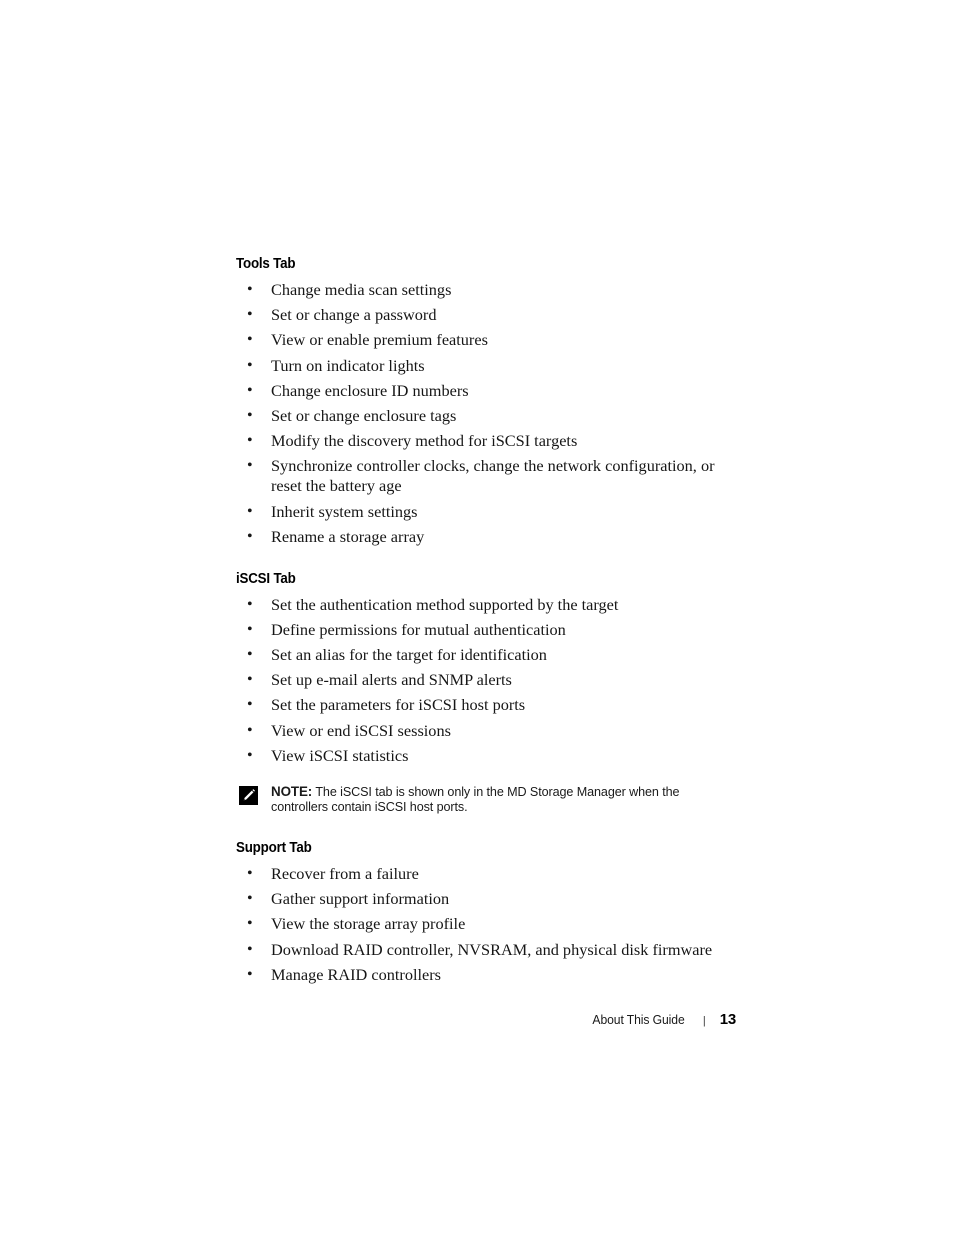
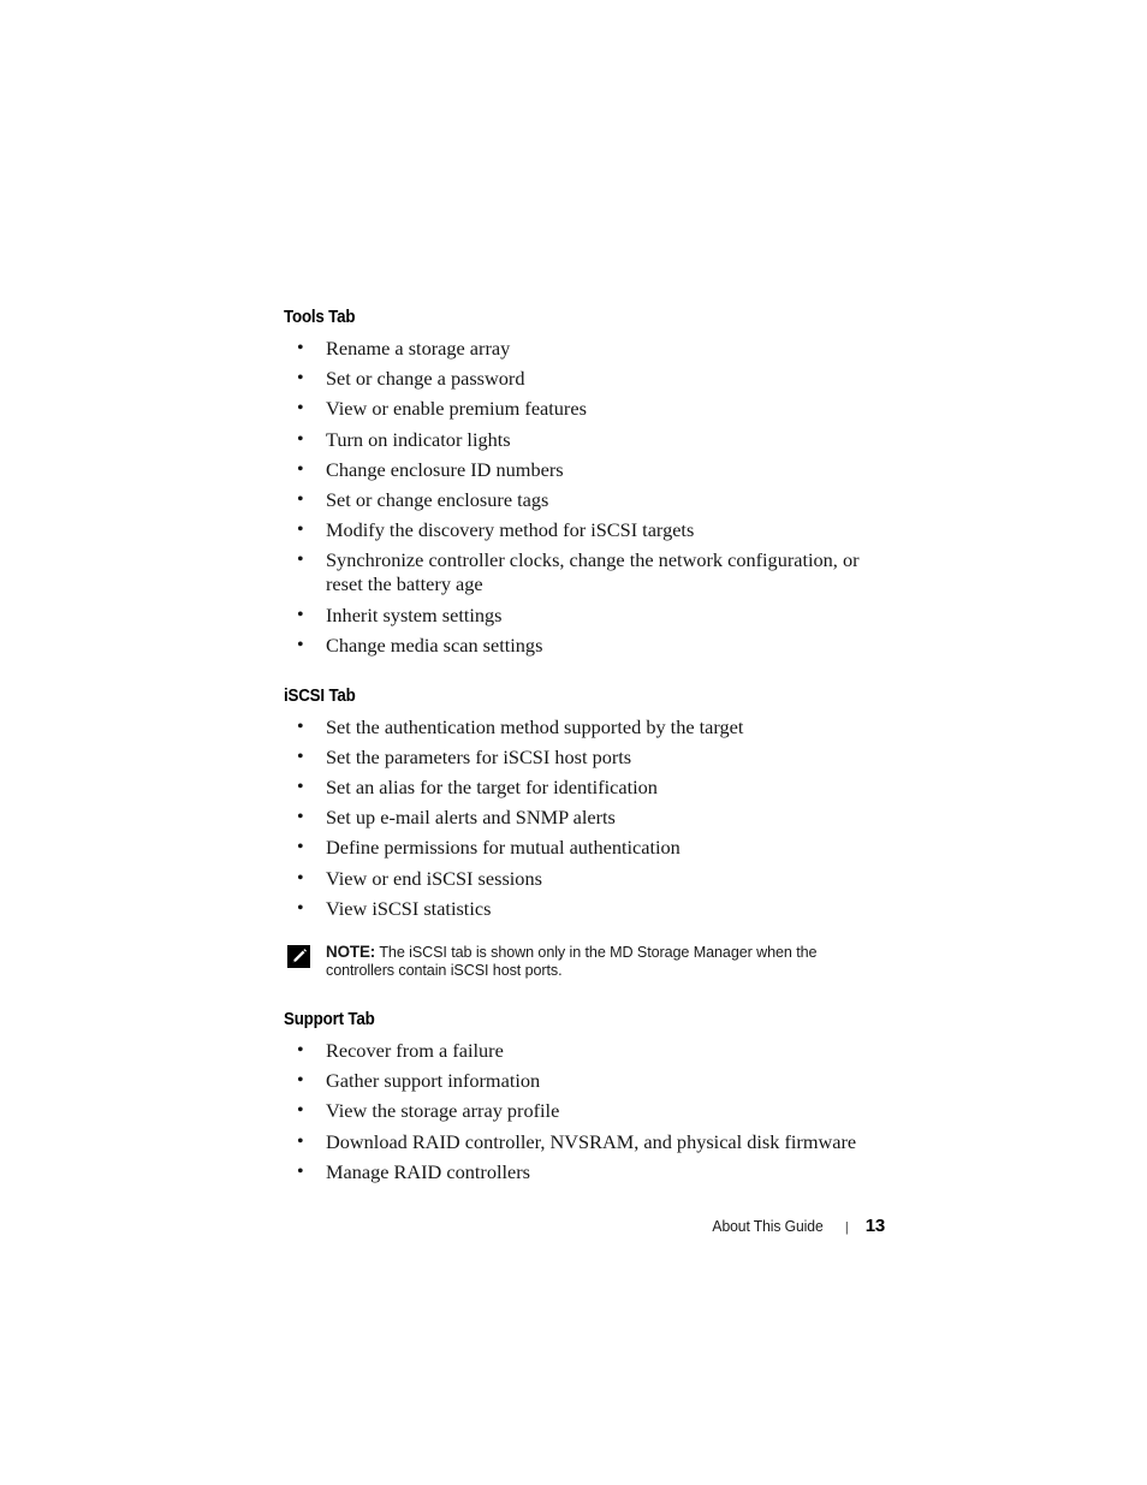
  Tools Tab
  •
- Change media scan settings
+ Rename a storage array
  •
  Set or change a password
  •
  View or enable premium features
  •
  Turn on indicator lights
  •
  Change enclosure ID numbers
  •
  Set or change enclosure tags
  •
  Modify the discovery method for iSCSI targets
  •
  Synchronize controller clocks, change the network configuration, or reset the battery age
  •
  Inherit system settings
  •
- Rename a storage array
+ Change media scan settings
  iSCSI Tab
  •
  Set the authentication method supported by the target
  •
- Define permissions for mutual authentication
+ Set the parameters for iSCSI host ports
  •
  Set an alias for the target for identification
  •
  Set up e-mail alerts and SNMP alerts
  •
- Set the parameters for iSCSI host ports
+ Define permissions for mutual authentication
  •
  View or end iSCSI sessions
  •
  View iSCSI statistics
  NOTE: The iSCSI tab is shown only in the MD Storage Manager when the controllers contain iSCSI host ports.
  Support Tab
  •
  Recover from a failure
  •
  Gather support information
  •
  View the storage array profile
  •
  Download RAID controller, NVSRAM, and physical disk firmware
  •
  Manage RAID controllers
  About This Guide
  |
  13
